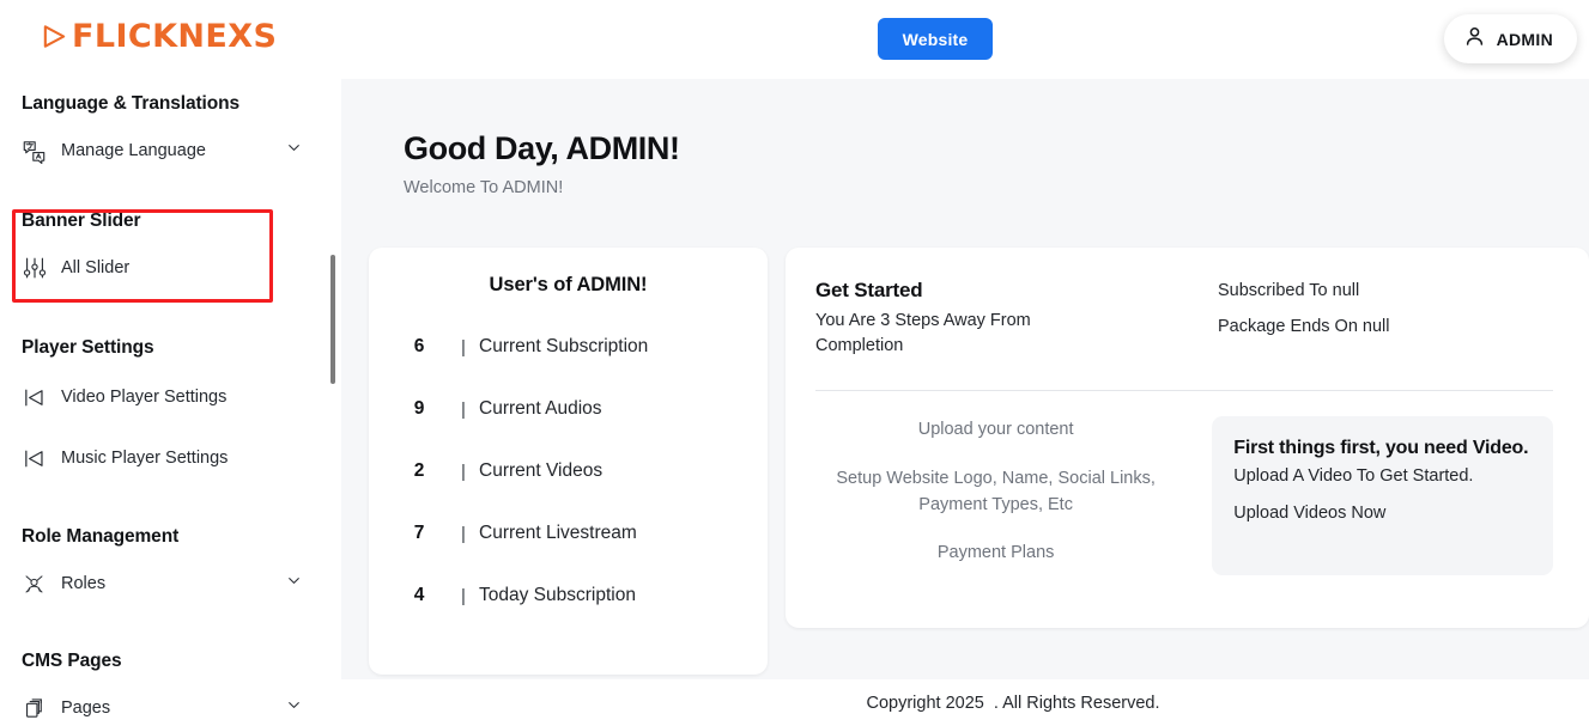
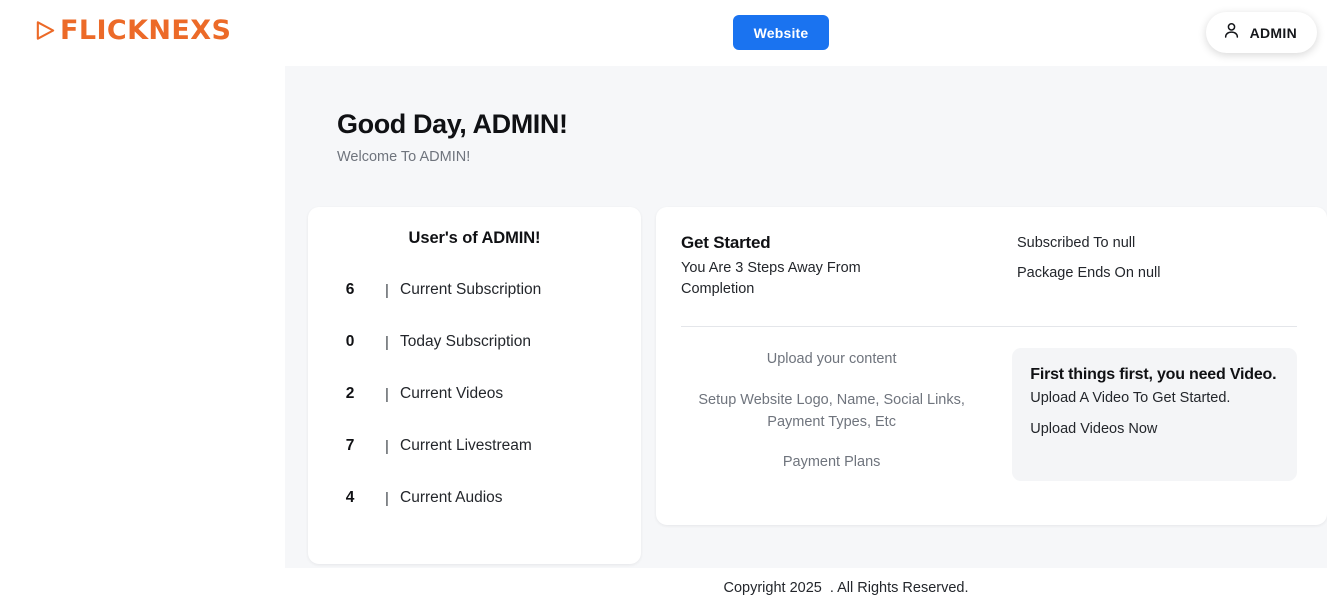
  FLICKNEXS
  Website
  ADMIN
- Language & Translations
- Manage Language
- Banner Slider
- All Slider
- Player Settings
- Video Player Settings
- Music Player Settings
- Role Management
- Roles
- CMS Pages
- Pages
  Good Day, ADMIN!
  Welcome To ADMIN!
  User's of ADMIN!
  6
  |
  Current Subscription
- 9
+ 0
  |
- Current Audios
+ Today Subscription
  2
  |
  Current Videos
  7
  |
  Current Livestream
  4
  |
- Today Subscription
+ Current Audios
  Get Started
  You Are 3 Steps Away From Completion
  Subscribed To null
  Package Ends On null
  Upload your content
  Setup Website Logo, Name, Social Links, Payment Types, Etc
  Payment Plans
  First things first, you need Video.
  Upload A Video To Get Started.
  Upload Videos Now
  Copyright 2025 . All Rights Reserved.
